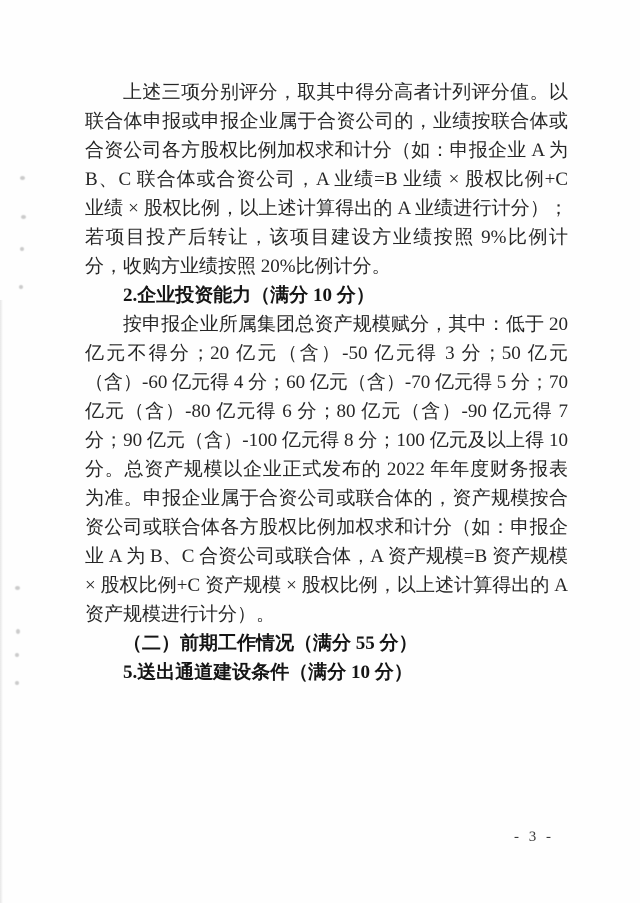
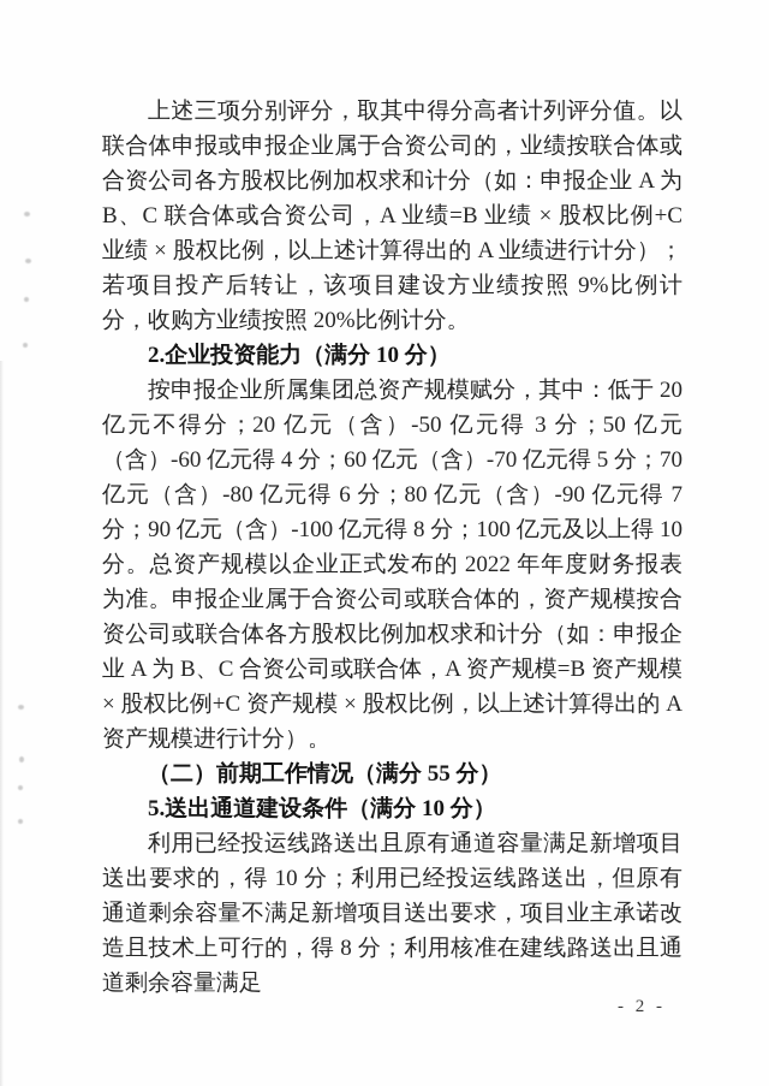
  上述三项分别评分，取其中得分高者计列评分值。以联合体申报或申报企业属于合资公司的，业绩按联合体或合资公司各方股权比例加权求和计分（如：申报企业 A 为 B、C 联合体或合资公司，A 业绩=B 业绩 × 股权比例+C 业绩 × 股权比例，以上述计算得出的 A 业绩进行计分）；若项目投产后转让，该项目建设方业绩按照 9%比例计分，收购方业绩按照 20%比例计分。
  2.企业投资能力（满分 10 分）
  按申报企业所属集团总资产规模赋分，其中：低于 20 亿元不得分；20 亿元（含）-50 亿元得 3 分；50 亿元（含）-60 亿元得 4 分；60 亿元（含）-70 亿元得 5 分；70 亿元（含）-80 亿元得 6 分；80 亿元（含）-90 亿元得 7 分；90 亿元（含）-100 亿元得 8 分；100 亿元及以上得 10 分。总资产规模以企业正式发布的 2022 年年度财务报表为准。申报企业属于合资公司或联合体的，资产规模按合资公司或联合体各方股权比例加权求和计分（如：申报企业 A 为 B、C 合资公司或联合体，A 资产规模=B 资产规模 × 股权比例+C 资产规模 × 股权比例，以上述计算得出的 A 资产规模进行计分）。
  （二）前期工作情况（满分 55 分）
  5.送出通道建设条件（满分 10 分）
+ 利用已经投运线路送出且原有通道容量满足新增项目送出要求的，得 10 分；利用已经投运线路送出，但原有通道剩余容量不满足新增项目送出要求，项目业主承诺改造且技术上可行的，得 8 分；利用核准在建线路送出且通道剩余容量满足
- - 3 -
+ - 2 -
